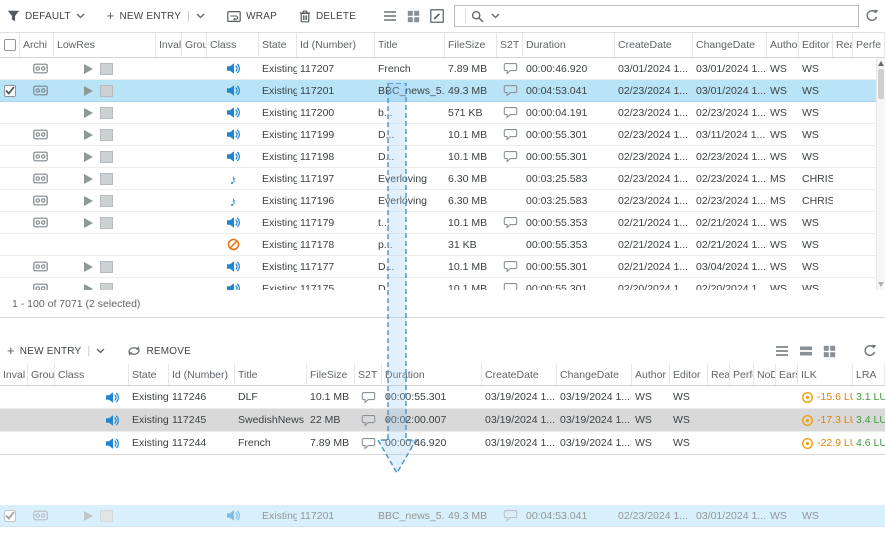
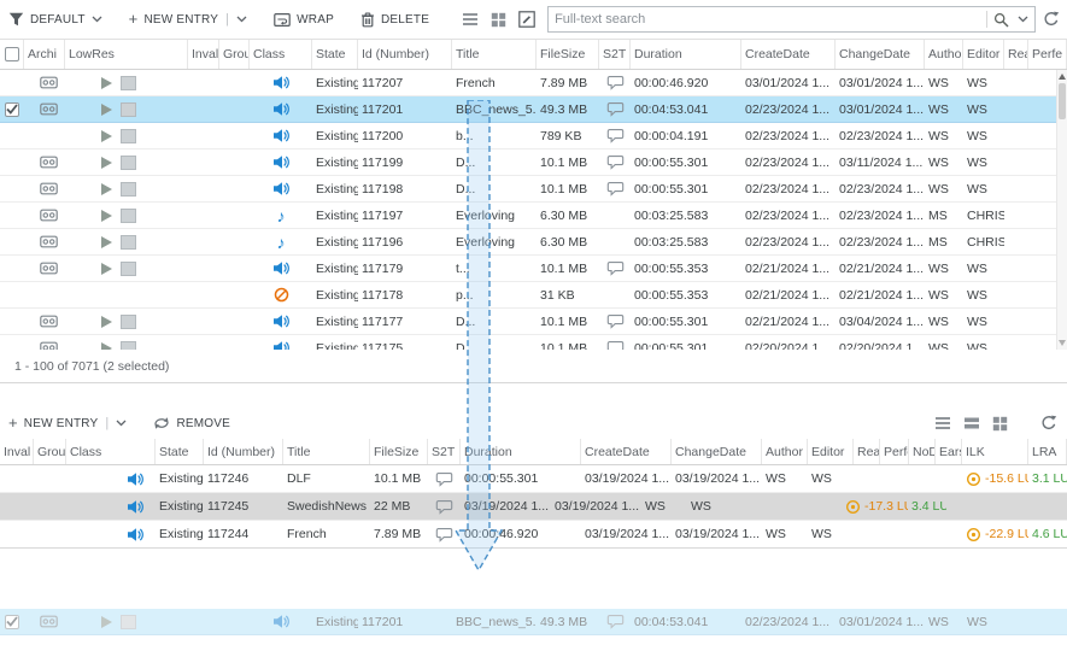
  DEFAULT
  +
  NEW ENTRY
  |
  WRAP
  DELETE
+ Full-text search
  Archi
  LowRes
  Inval
  Grou
  Class
  State
  Id (Number)
  Title
  FileSize
  S2T
  Duration
  CreateDate
  ChangeDate
  Autho
  Editor
  Rea
  Perfe
  Existing
  117207
  French
  7.89 MB
  00:00:46.920
  03/01/2024 1...
  03/01/2024 1...
  WS
  WS
  Existing
  117201
  BBC_news_5.
  49.3 MB
  00:04:53.041
  02/23/2024 1...
  03/01/2024 1...
  WS
  WS
  Existing
  117200
  b...
- 571 KB
+ 789 KB
  00:00:04.191
  02/23/2024 1...
  02/23/2024 1...
  WS
  WS
  Existing
  117199
  D...
  10.1 MB
  00:00:55.301
  02/23/2024 1...
  03/11/2024 1...
  WS
  WS
  Existing
  117198
  D...
  10.1 MB
  00:00:55.301
  02/23/2024 1...
  02/23/2024 1...
  WS
  WS
  ♪
  Existing
  117197
  Everloving
  6.30 MB
  00:03:25.583
  02/23/2024 1...
  02/23/2024 1...
  MS
  CHRIS
  ♪
  Existing
  117196
  Everloving
  6.30 MB
  00:03:25.583
  02/23/2024 1...
  02/23/2024 1...
  MS
  CHRIS
  Existing
  117179
  t...
  10.1 MB
  00:00:55.353
  02/21/2024 1...
  02/21/2024 1...
  WS
  WS
  Existing
  117178
  p...
  31 KB
  00:00:55.353
  02/21/2024 1...
  02/21/2024 1...
  WS
  WS
  Existing
  117177
  D...
  10.1 MB
  00:00:55.301
  02/21/2024 1...
  03/04/2024 1...
  WS
  WS
  Existing
  117175
  D...
  10.1 MB
  00:00:55.301
  02/20/2024 1...
  02/20/2024 1...
  WS
  WS
  1 - 100 of 7071 (2 selected)
  +
  NEW ENTRY
  |
  REMOVE
  Inval
  Grou
  Class
  State
  Id (Number)
  Title
  FileSize
  S2T
  Duration
  CreateDate
  ChangeDate
  Author
  Editor
  Rea
  Perf
  NoD
  Ears
  ILK
  LRA
  Existing
  117246
  DLF
  10.1 MB
  00:00:55.301
  03/19/2024 1...
  03/19/2024 1...
  WS
  WS
  3.1 LU
  Existing
  117245
  SwedishNews
  22 MB
- 00:02:00.007
  03/19/2024 1...
  03/19/2024 1...
  WS
  WS
  3.4 LU
  Existing
  117244
  French
  7.89 MB
  00:00:46.920
  03/19/2024 1...
  03/19/2024 1...
  WS
  WS
  4.6 LU
  Existing
  117201
  BBC_news_5.
  49.3 MB
  00:04:53.041
  02/23/2024 1...
  03/01/2024 1...
  WS
  WS
